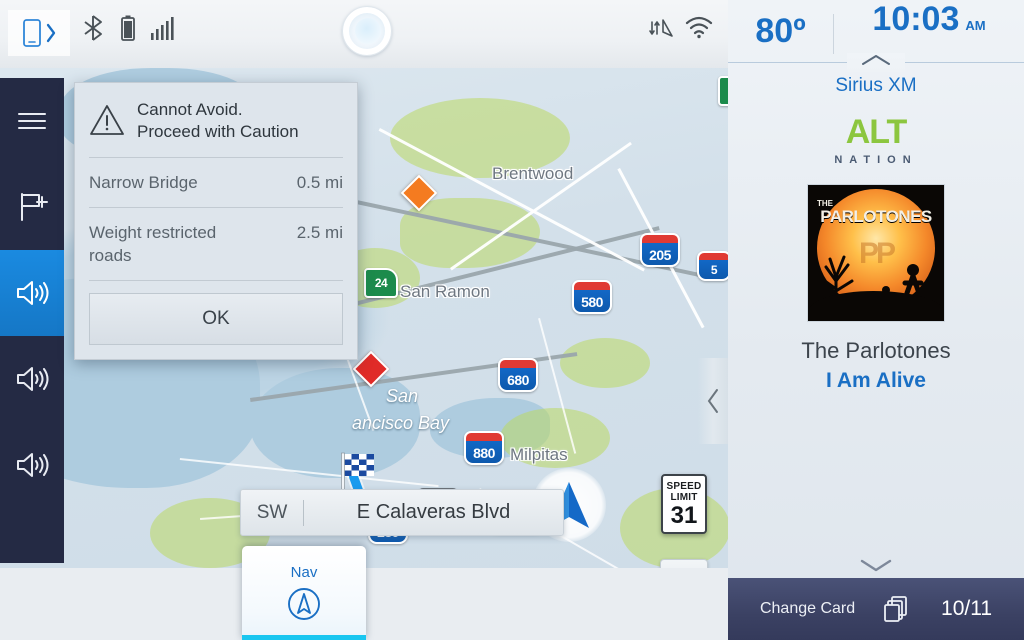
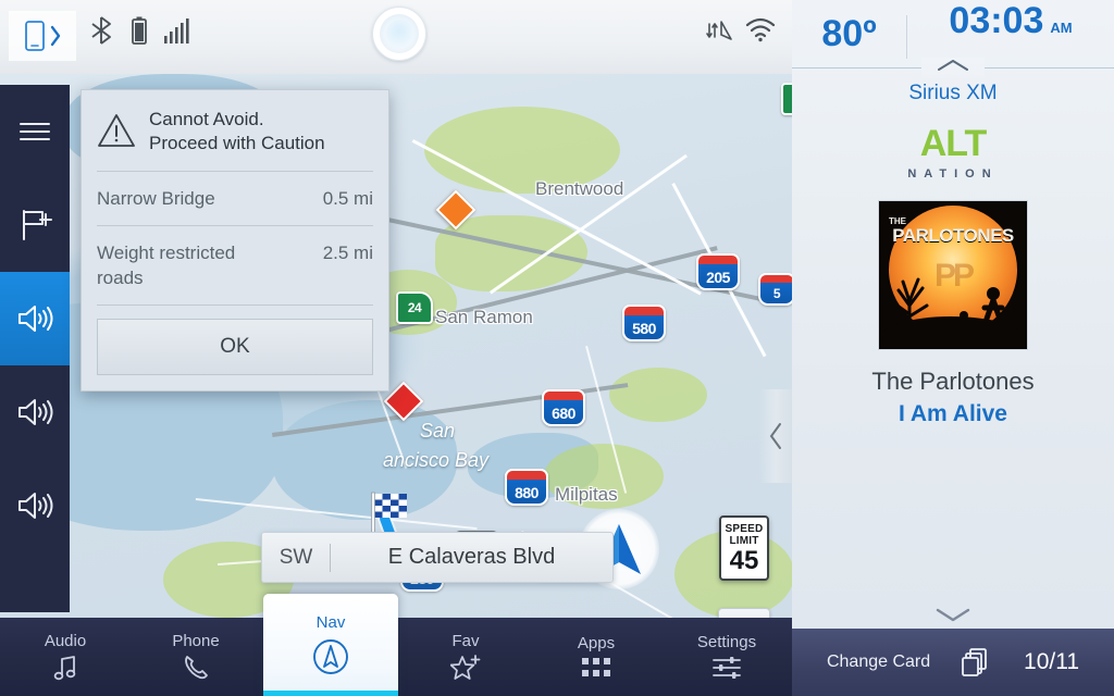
  205
  5
  580
  680
  880
  24
  Brentwood
  San Ramon
  Milpitas
  San
  ancisco Bay
  SPEED
  LIMIT
- 31
+ 45
  SW
  E Calaveras Blvd
  Cannot Avoid.
  Proceed with Caution
  Narrow Bridge
  0.5 mi
  Weight restricted roads
  2.5 mi
  OK
  80º
- 10:03
+ 03:03
  AM
  Sirius XM
  ALT
  NATION
  PP
  THE
  PARLOTONES
  The Parlotones
  I Am Alive
  Change Card
  10/11
+ Audio
+ Phone
+ Fav
+ Apps
+ Settings
  Nav
